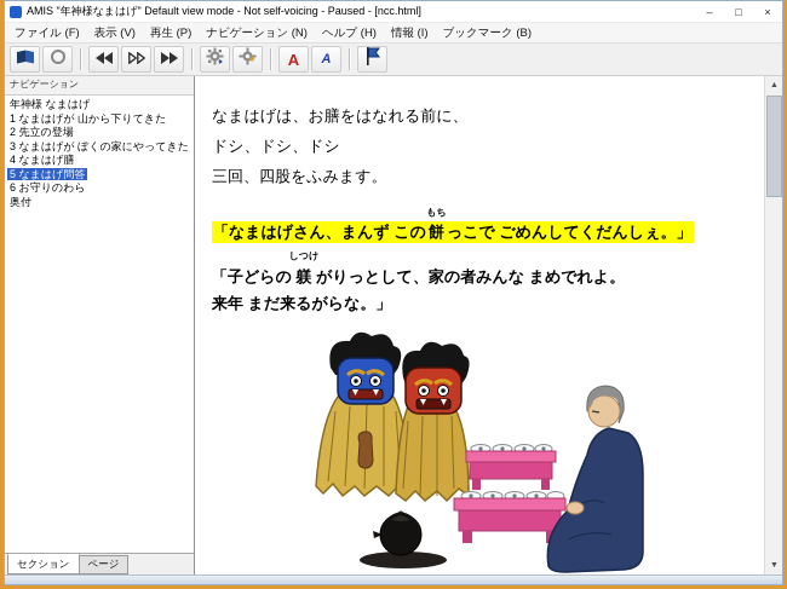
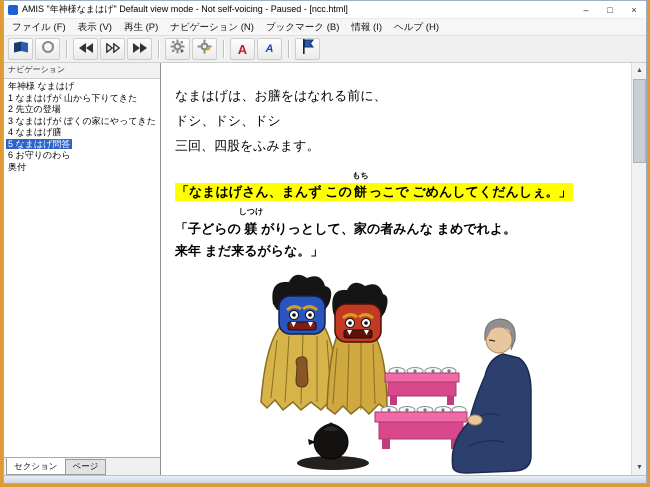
  AMIS "年神様なまはげ" Default view mode - Not self-voicing - Paused - [ncc.html]
  –
  □
  ×
  ファイル (F)
  表示 (V)
  再生 (P)
  ナビゲーション (N)
- ヘルプ (H)
+ ブックマーク (B)
  情報 (I)
- ブックマーク (B)
+ ヘルプ (H)
  A
  A
  ナビゲーション
  年神様 なまはげ
  1 なまはげが 山から下りてきた
  2 先立の登場
  3 なまはげが ぼくの家にやってきた
  4 なまはげ膳
  5 なまはげ問答
  6 お守りのわら
  奥付
  セクション
  ページ
  なまはげは、お膳をはなれる前に、
  ドシ、ドシ、ドシ
  三回、四股をふみます。
  「なまはげさん、まんず この
  もち
  餅 っこで ごめんしてくだんしぇ。」
  「子どらの
  しつけ
  躾 がりっとして、家の者みんな まめでれよ。
  来年 まだ来るがらな。」
